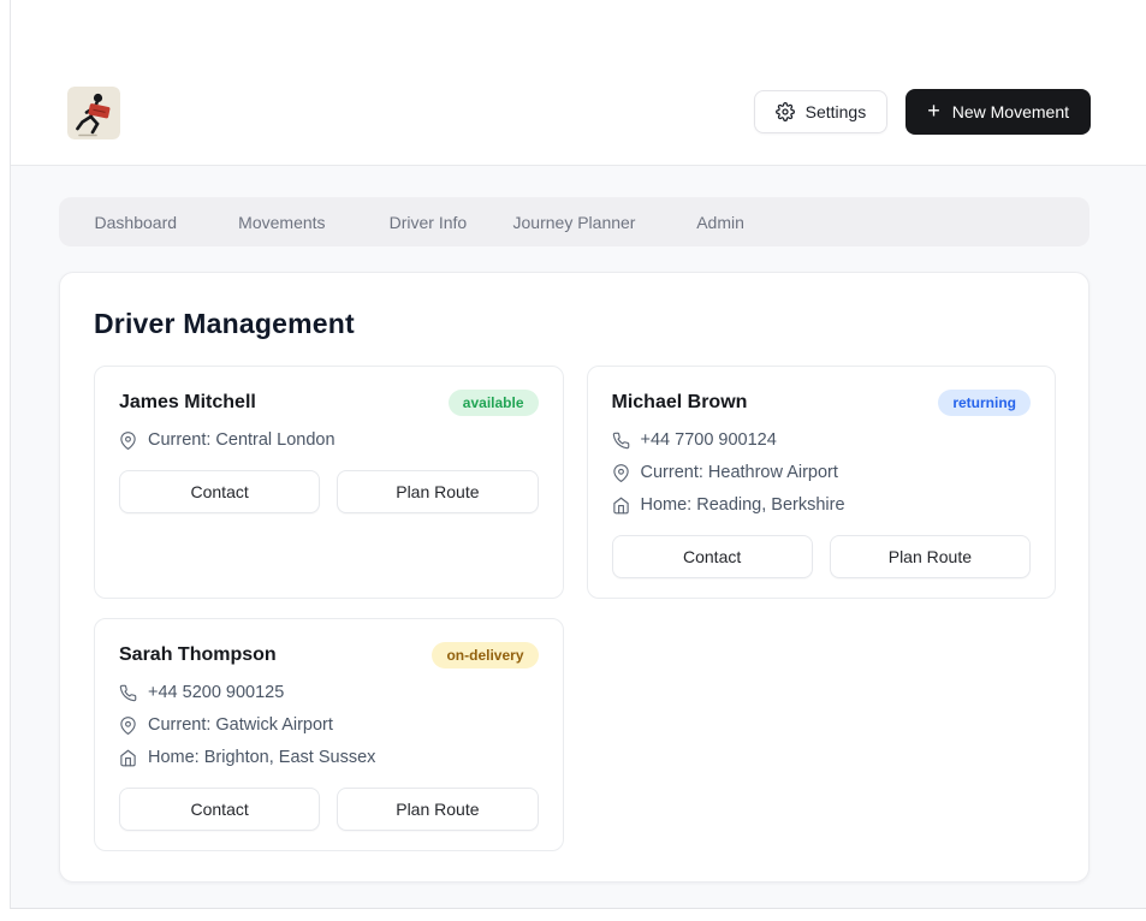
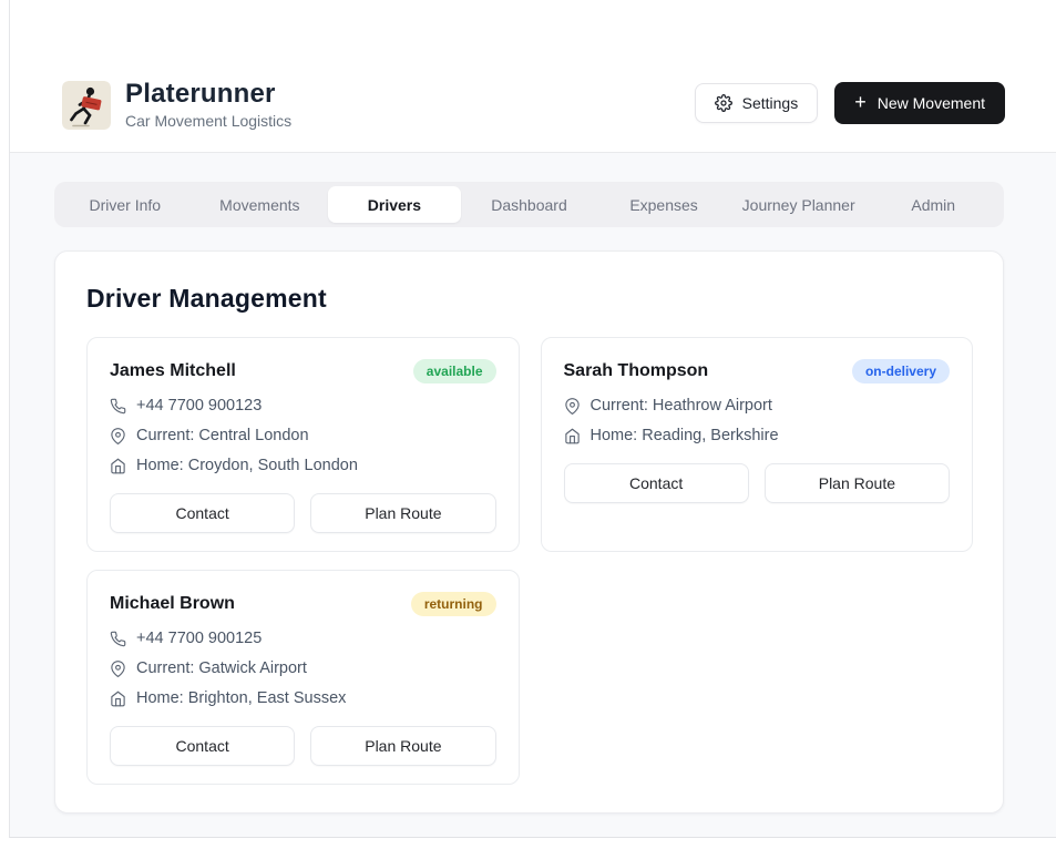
+ Platerunner
+ Car Movement Logistics
  Settings
  +
  New Movement
- Dashboard
+ Driver Info
  Movements
+ Drivers
- Driver Info
+ Dashboard
+ Expenses
  Journey Planner
  Admin
  Driver Management
  James Mitchell
  available
+ +44 7700 900123
  Current: Central London
+ Home: Croydon, South London
  Contact
  Plan Route
- Michael Brown
+ Sarah Thompson
- returning
+ on-delivery
- +44 7700 900124
  Current: Heathrow Airport
  Home: Reading, Berkshire
  Contact
  Plan Route
- Sarah Thompson
+ Michael Brown
- on-delivery
+ returning
- +44 5200 900125
+ +44 7700 900125
  Current: Gatwick Airport
  Home: Brighton, East Sussex
  Contact
  Plan Route
